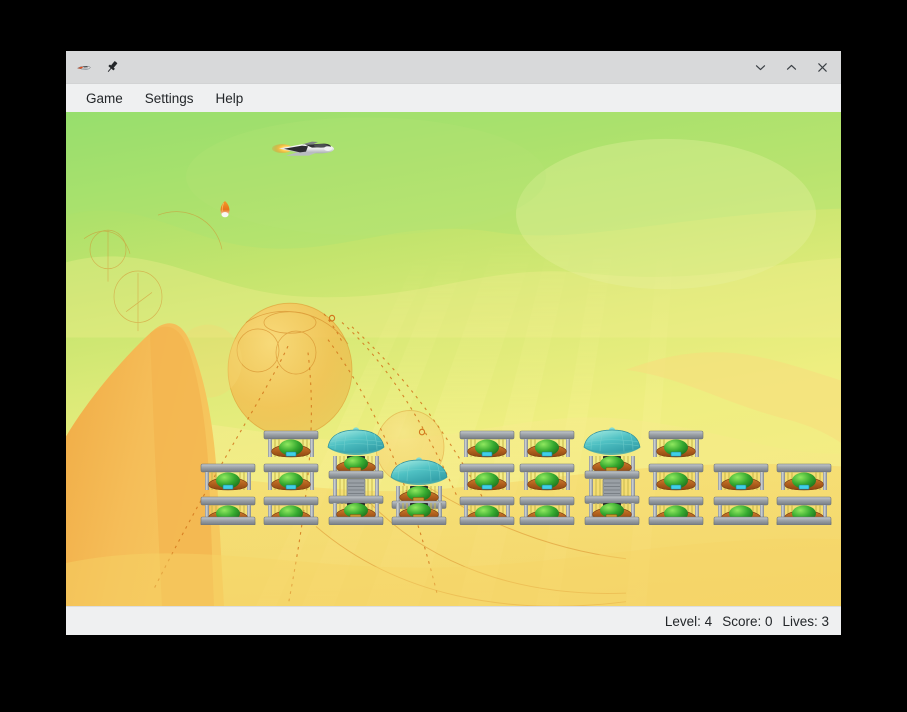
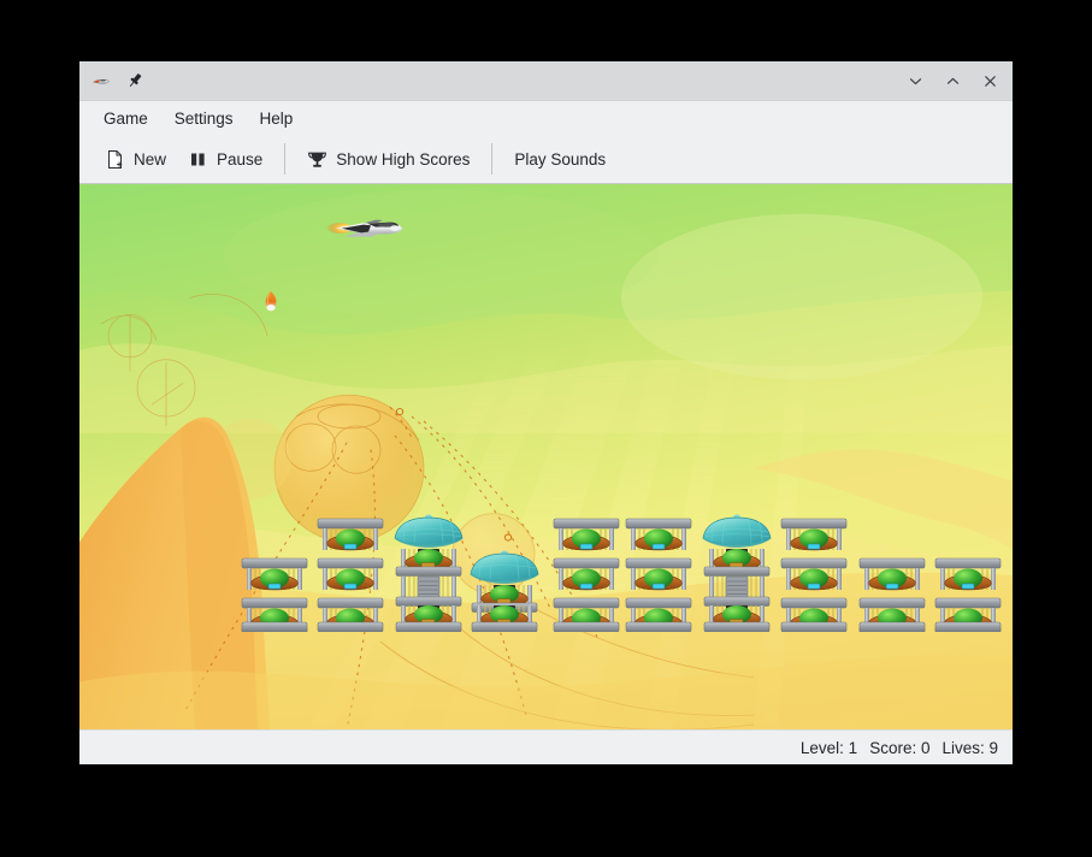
  Game
  Settings
  Help
+ New
+ Pause
+ Show High Scores
+ Play Sounds
- Level: 4
+ Level: 1
  Score: 0
- Lives: 3
+ Lives: 9
